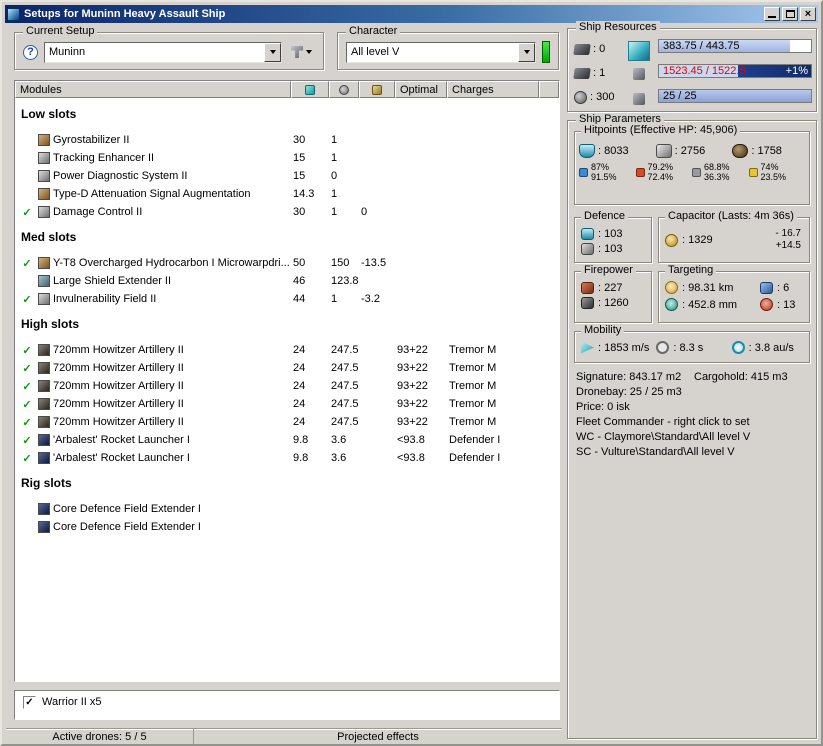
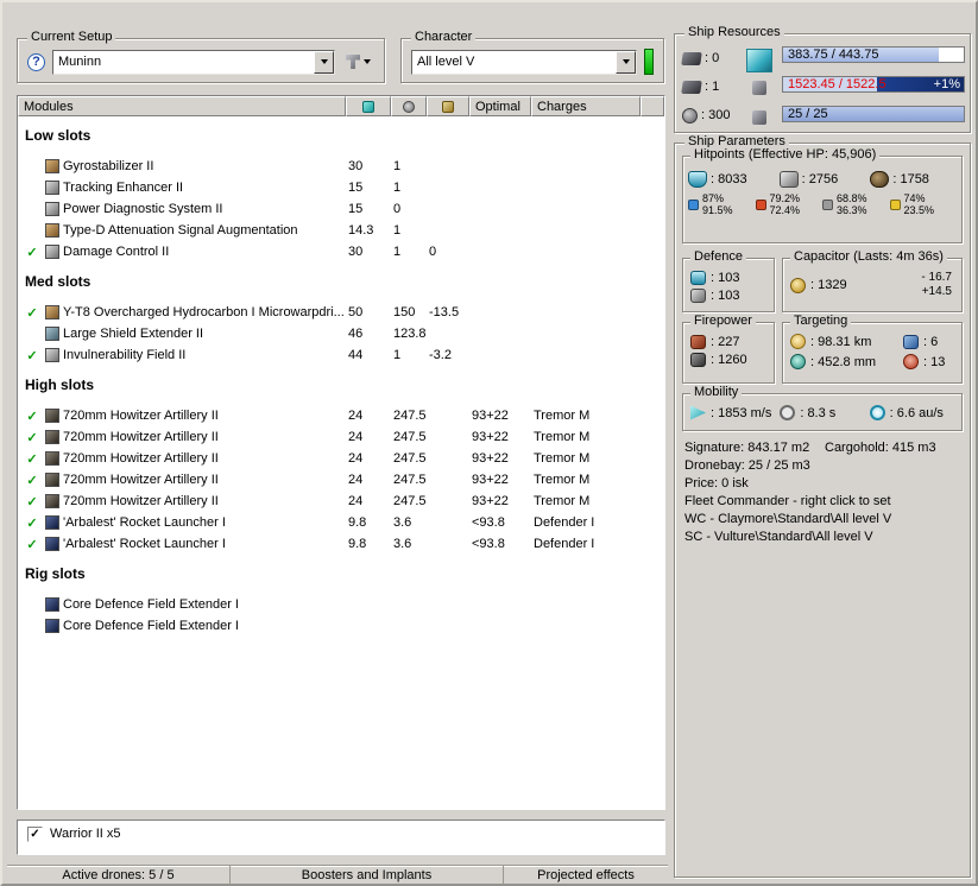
- Setups for Muninn Heavy Assault Ship
- ×
  Current Setup
  ?
  Muninn
  Character
  All level V
  Ship Resources
  : 0
  : 1
  : 300
  383.75 / 443.75
  1523.45 / 1522.5
  +1%
  25 / 25
  Modules
  Optimal
  Charges
  Low slots
  Gyrostabilizer II
  30
  1
  Tracking Enhancer II
  15
  1
  Power Diagnostic System II
  15
  0
  Type-D Attenuation Signal Augmentation
  14.3
  1
  ✓
  Damage Control II
  30
  1
  0
  Med slots
  ✓
  Y-T8 Overcharged Hydrocarbon I Microwarpdri...
  50
  150
  -13.5
  Large Shield Extender II
  46
  123.8
  ✓
  Invulnerability Field II
  44
  1
  -3.2
  High slots
  ✓
  720mm Howitzer Artillery II
  24
  247.5
  93+22
  Tremor M
  ✓
  720mm Howitzer Artillery II
  24
  247.5
  93+22
  Tremor M
  ✓
  720mm Howitzer Artillery II
  24
  247.5
  93+22
  Tremor M
  ✓
  720mm Howitzer Artillery II
  24
  247.5
  93+22
  Tremor M
  ✓
  720mm Howitzer Artillery II
  24
  247.5
  93+22
  Tremor M
  ✓
  'Arbalest' Rocket Launcher I
  9.8
  3.6
  <93.8
  Defender I
  ✓
  'Arbalest' Rocket Launcher I
  9.8
  3.6
  <93.8
  Defender I
  Rig slots
  Core Defence Field Extender I
  Core Defence Field Extender I
  ✓
  Warrior II x5
  Active drones: 5 / 5
+ Boosters and Implants
  Projected effects
  Ship Parameters
  Hitpoints (Effective HP: 45,906)
  : 8033
  : 2756
  : 1758
  87%
  91.5%
  79.2%
  72.4%
  68.8%
  36.3%
  74%
  23.5%
  Defence
  : 103
  : 103
  Capacitor (Lasts: 4m 36s)
  : 1329
  - 16.7
  +14.5
  Firepower
  : 227
  : 1260
  Targeting
  : 98.31 km
  : 6
  : 452.8 mm
  : 13
  Mobility
  : 1853 m/s
  : 8.3 s
- : 3.8 au/s
+ : 6.6 au/s
  Signature: 843.17 m2
  Cargohold: 415 m3
  Dronebay: 25 / 25 m3
  Price: 0 isk
  Fleet Commander - right click to set
  WC - Claymore\Standard\All level V
  SC - Vulture\Standard\All level V
